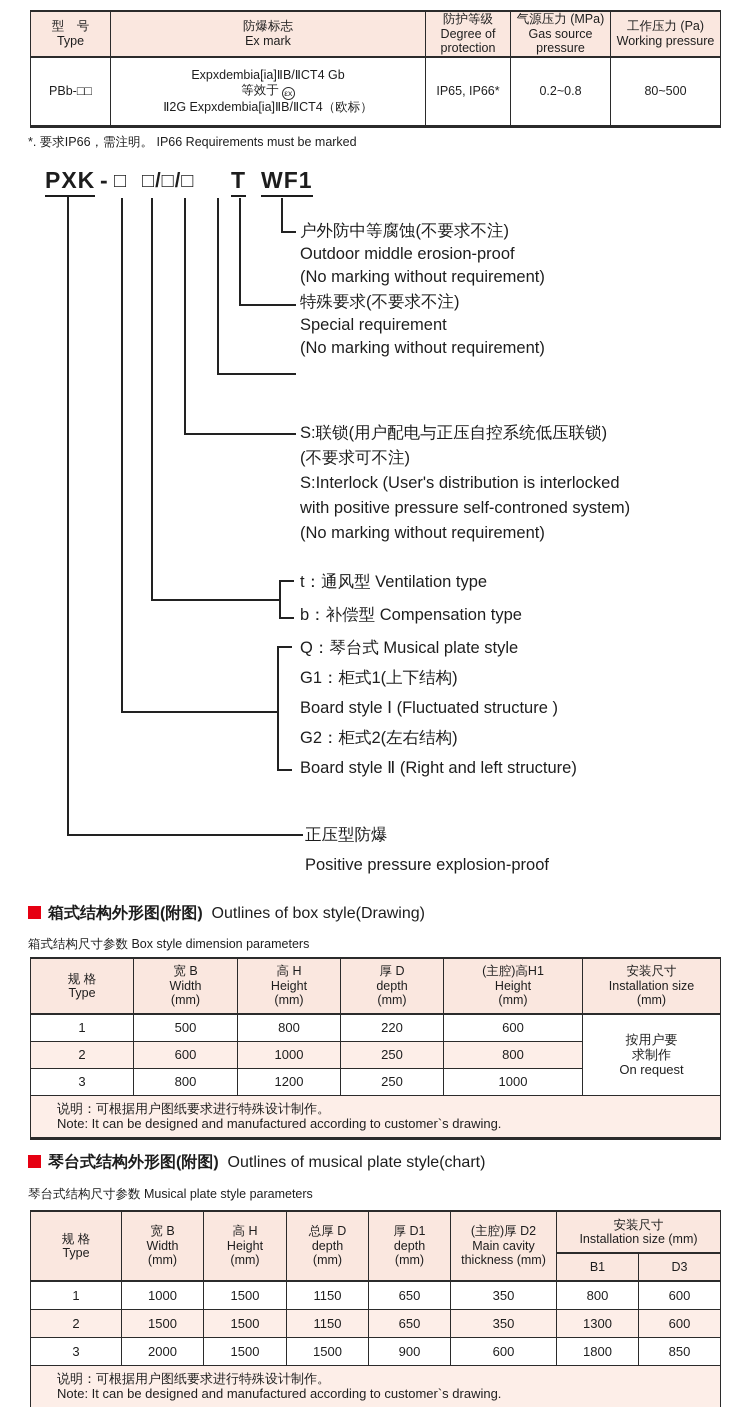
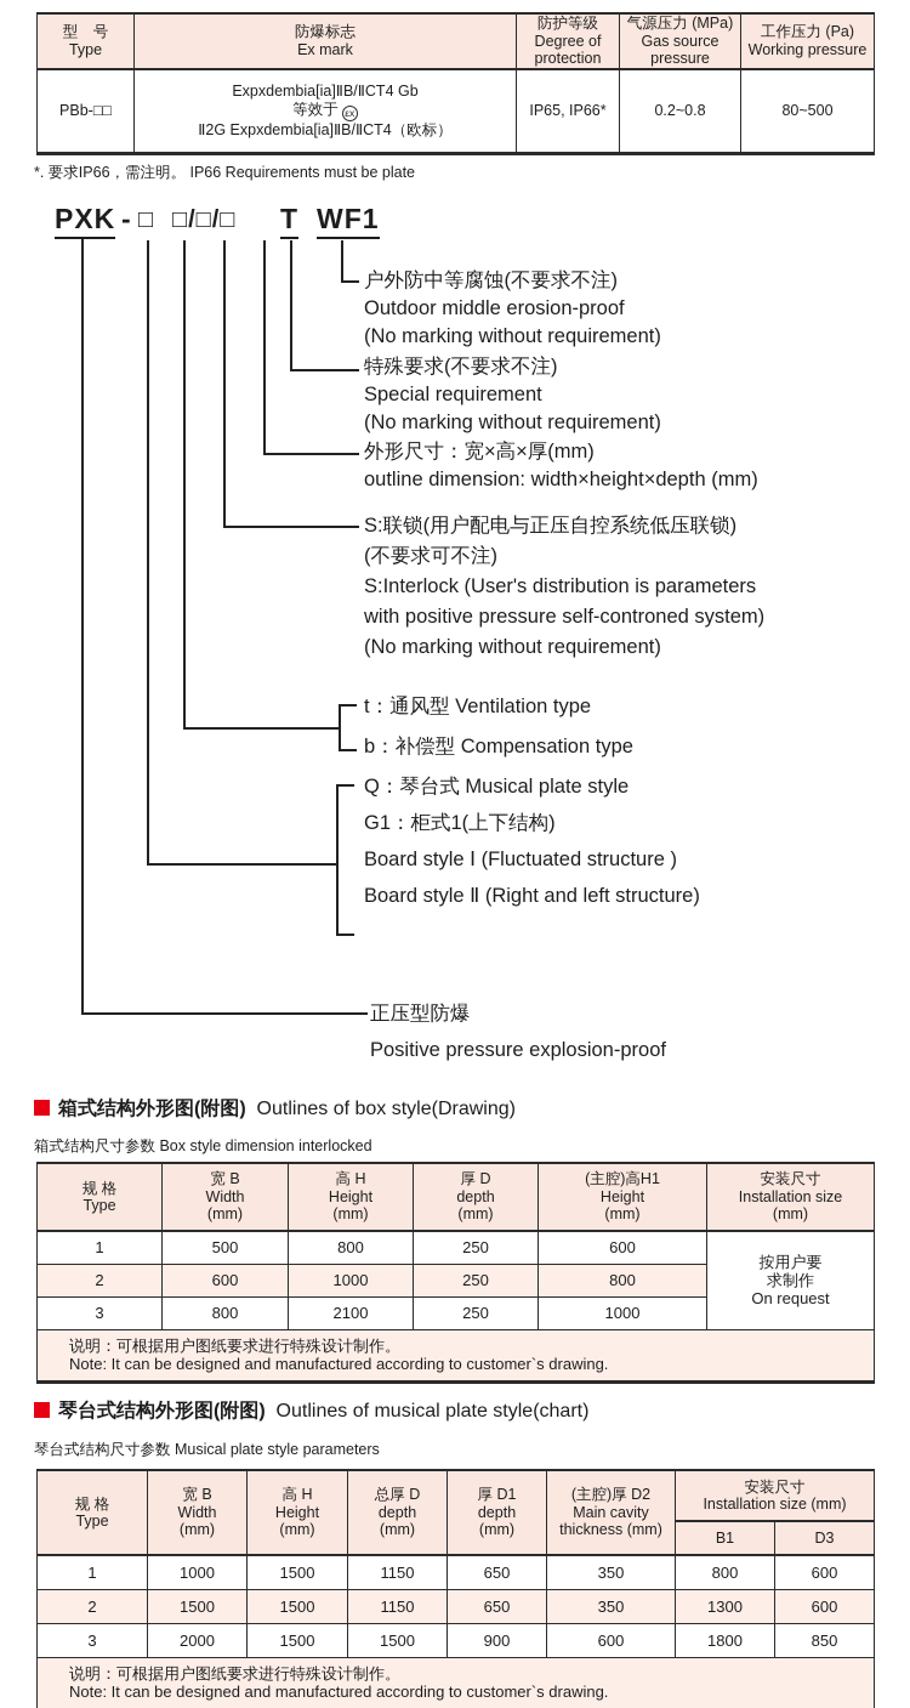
  型 号 Type	防爆标志 Ex mark	防护等级 Degree of protection	气源压力 (MPa) Gas source pressure	工作压力 (Pa) Working pressure
  PBb-□□	Expxdembia[ia]ⅡB/ⅡCT4 Gb 等效于 εx Ⅱ2G Expxdembia[ia]ⅡB/ⅡCT4（欧标）	IP65, IP66*	0.2~0.8	80~500
- *. 要求IP66，需注明。 IP66 Requirements must be marked
+ *. 要求IP66，需注明。 IP66 Requirements must be plate
  PXK
  -
  □
  □/□/□
  T
  WF1
  户外防中等腐蚀(不要求不注)
  Outdoor middle erosion-proof
  (No marking without requirement)
  特殊要求(不要求不注)
  Special requirement
  (No marking without requirement)
+ 外形尺寸：宽×高×厚(mm)
+ outline dimension: width×height×depth (mm)
  S:联锁(用户配电与正压自控系统低压联锁)
  (不要求可不注)
- S:Interlock (User's distribution is interlocked
+ S:Interlock (User's distribution is parameters
  with positive pressure self-controned system)
  (No marking without requirement)
  t：通风型 Ventilation type
  b：补偿型 Compensation type
  Q：琴台式 Musical plate style
  G1：柜式1(上下结构)
  Board style Ⅰ (Fluctuated structure )
- G2：柜式2(左右结构)
  Board style Ⅱ (Right and left structure)
  正压型防爆
  Positive pressure explosion-proof
  箱式结构外形图(附图) Outlines of box style(Drawing)
- 箱式结构尺寸参数 Box style dimension parameters
+ 箱式结构尺寸参数 Box style dimension interlocked
  规 格 Type	宽 B Width (mm)	高 H Height (mm)	厚 D depth (mm)	(主腔)高H1 Height (mm)	安装尺寸 Installation size (mm)
- 1	500	800	220	600	按用户要 求制作 On request
+ 1	500	800	250	600	按用户要 求制作 On request
  2	600	1000	250	800
- 3	800	1200	250	1000
+ 3	800	2100	250	1000
  说明：可根据用户图纸要求进行特殊设计制作。 Note: It can be designed and manufactured according to customer`s drawing.
  琴台式结构外形图(附图) Outlines of musical plate style(chart)
  琴台式结构尺寸参数 Musical plate style parameters
  规 格 Type	宽 B Width (mm)	高 H Height (mm)	总厚 D depth (mm)	厚 D1 depth (mm)	(主腔)厚 D2 Main cavity thickness (mm)	安装尺寸 Installation size (mm)
  B1	D3
  1	1000	1500	1150	650	350	800	600
  2	1500	1500	1150	650	350	1300	600
  3	2000	1500	1500	900	600	1800	850
  说明：可根据用户图纸要求进行特殊设计制作。 Note: It can be designed and manufactured according to customer`s drawing.
